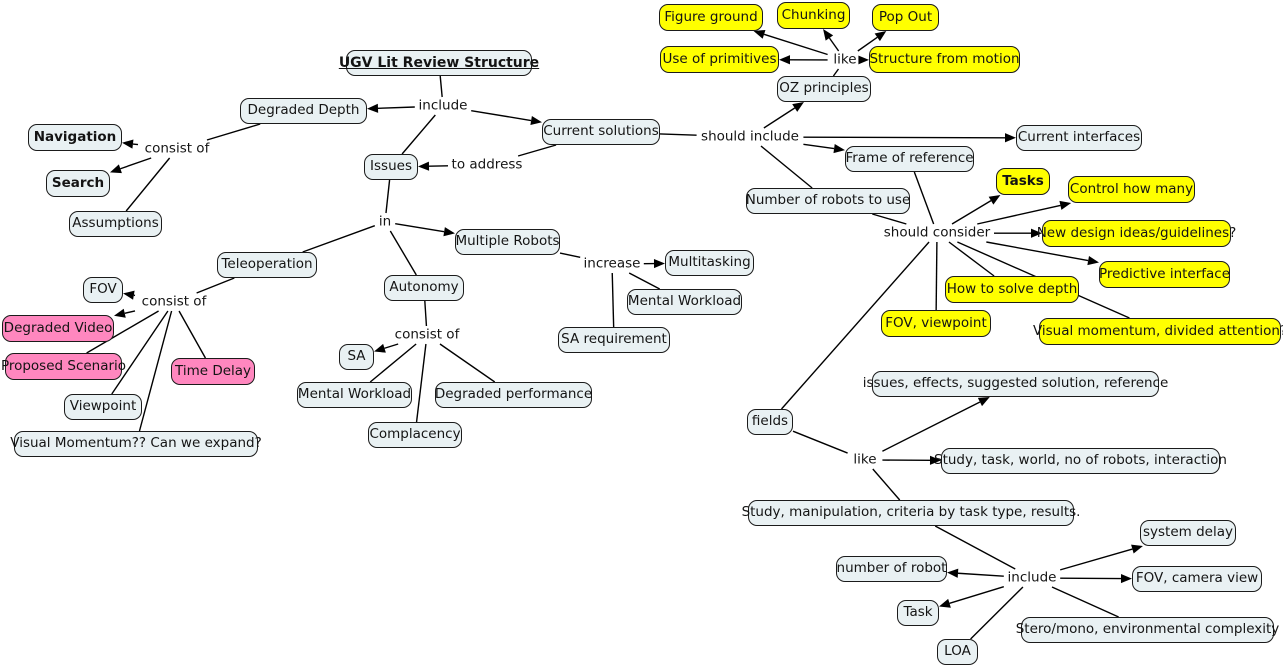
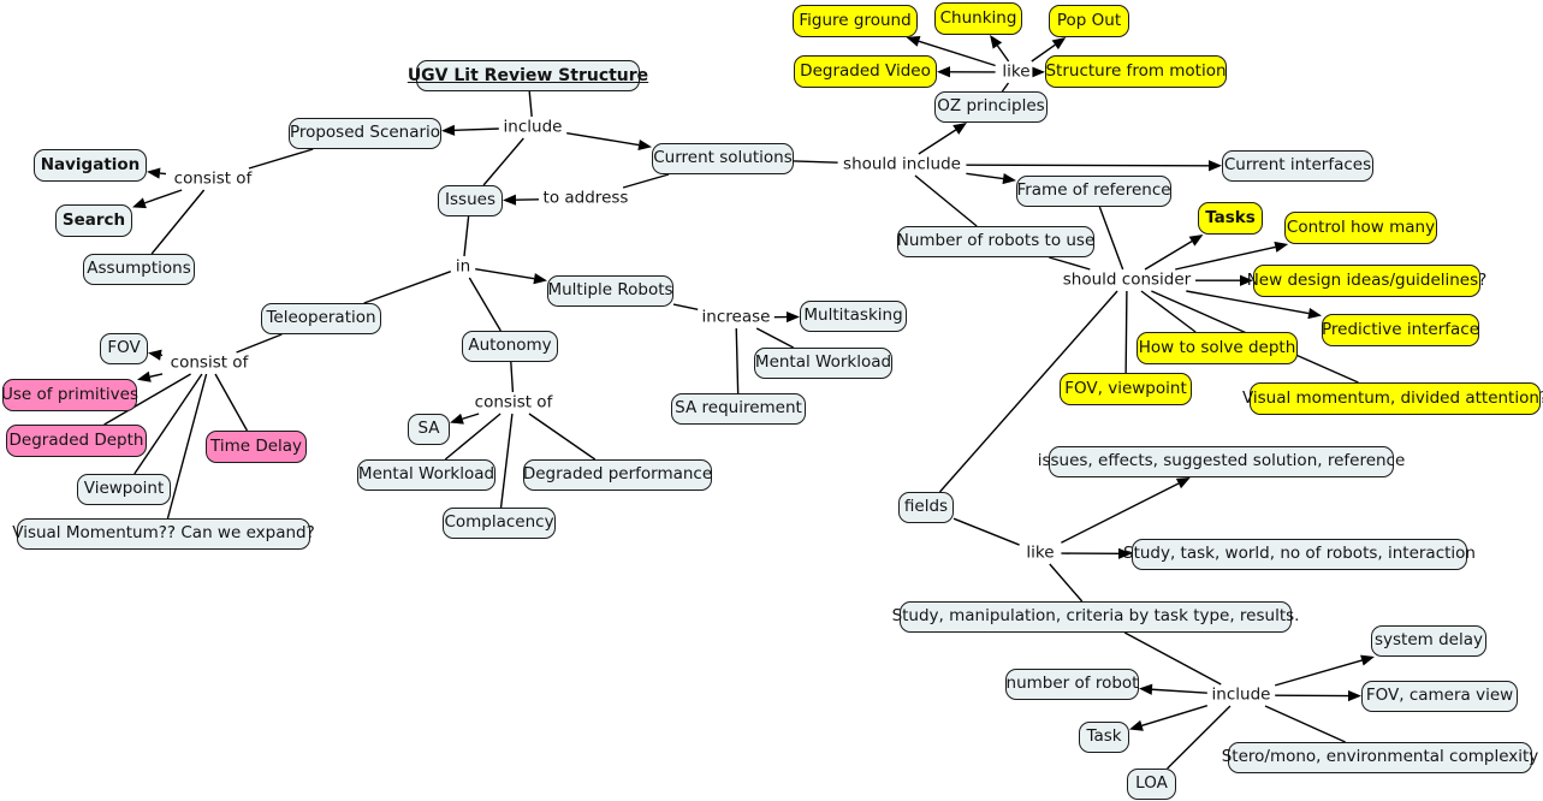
  UGV Lit Review Structure
- Degraded Depth
+ Proposed Scenario
  Navigation
  Search
  Assumptions
  Issues
  Current solutions
  Teleoperation
  Autonomy
  Multiple Robots
  FOV
- Degraded Video
+ Use of primitives
- Proposed Scenario
+ Degraded Depth
  Time Delay
  Viewpoint
  Visual Momentum?? Can we expand?
  SA
  Mental Workload
  Degraded performance
  Complacency
  Multitasking
  Mental Workload
  SA requirement
  Figure ground
  Chunking
  Pop Out
- Use of primitives
+ Degraded Video
  Structure from motion
  OZ principles
  Current interfaces
  Frame of reference
  Number of robots to use
  Tasks
  Control how many
  New design ideas/guidelines?
  Predictive interface
  How to solve depth
  FOV, viewpoint
  Visual momentum, divided attention
  fields
  issues, effects, suggested solution, reference
  Study, task, world, no of robots, interaction
  Study, manipulation, criteria by task type, results.
  system delay
  number of robot
  FOV, camera view
  Task
  Stero/mono, environmental complexity
  LOA
  include
  consist of
  to address
  in
  consist of
  consist of
  increase
  like
  should include
  should consider
  like
  include
